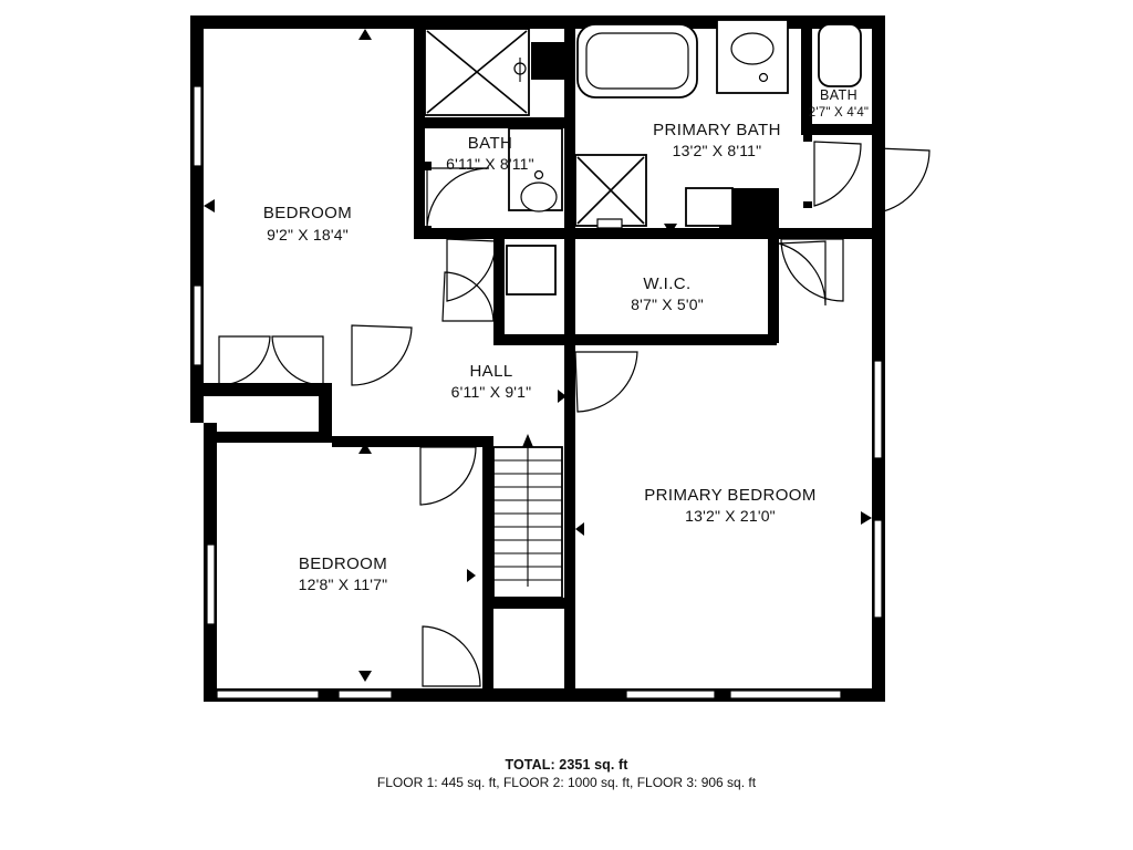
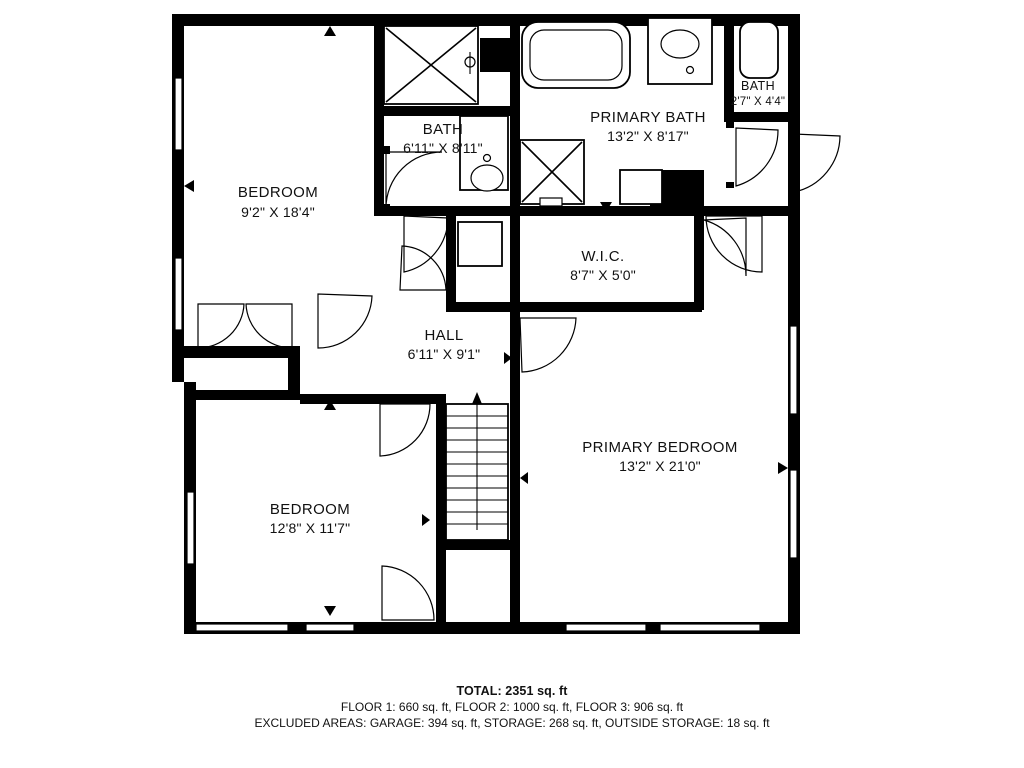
  BEDROOM
  9'2" X 18'4"
  BATH
  6'11" X 8'11"
  PRIMARY BATH
- 13'2" X 8'11"
+ 13'2" X 8'17"
  BATH
  2'7" X 4'4"
  W.I.C.
  8'7" X 5'0"
  HALL
  6'11" X 9'1"
  PRIMARY BEDROOM
  13'2" X 21'0"
  BEDROOM
  12'8" X 11'7"
  TOTAL: 2351 sq. ft
- FLOOR 1: 445 sq. ft, FLOOR 2: 1000 sq. ft, FLOOR 3: 906 sq. ft
+ FLOOR 1: 660 sq. ft, FLOOR 2: 1000 sq. ft, FLOOR 3: 906 sq. ft
+ EXCLUDED AREAS: GARAGE: 394 sq. ft, STORAGE: 268 sq. ft, OUTSIDE STORAGE: 18 sq. ft
